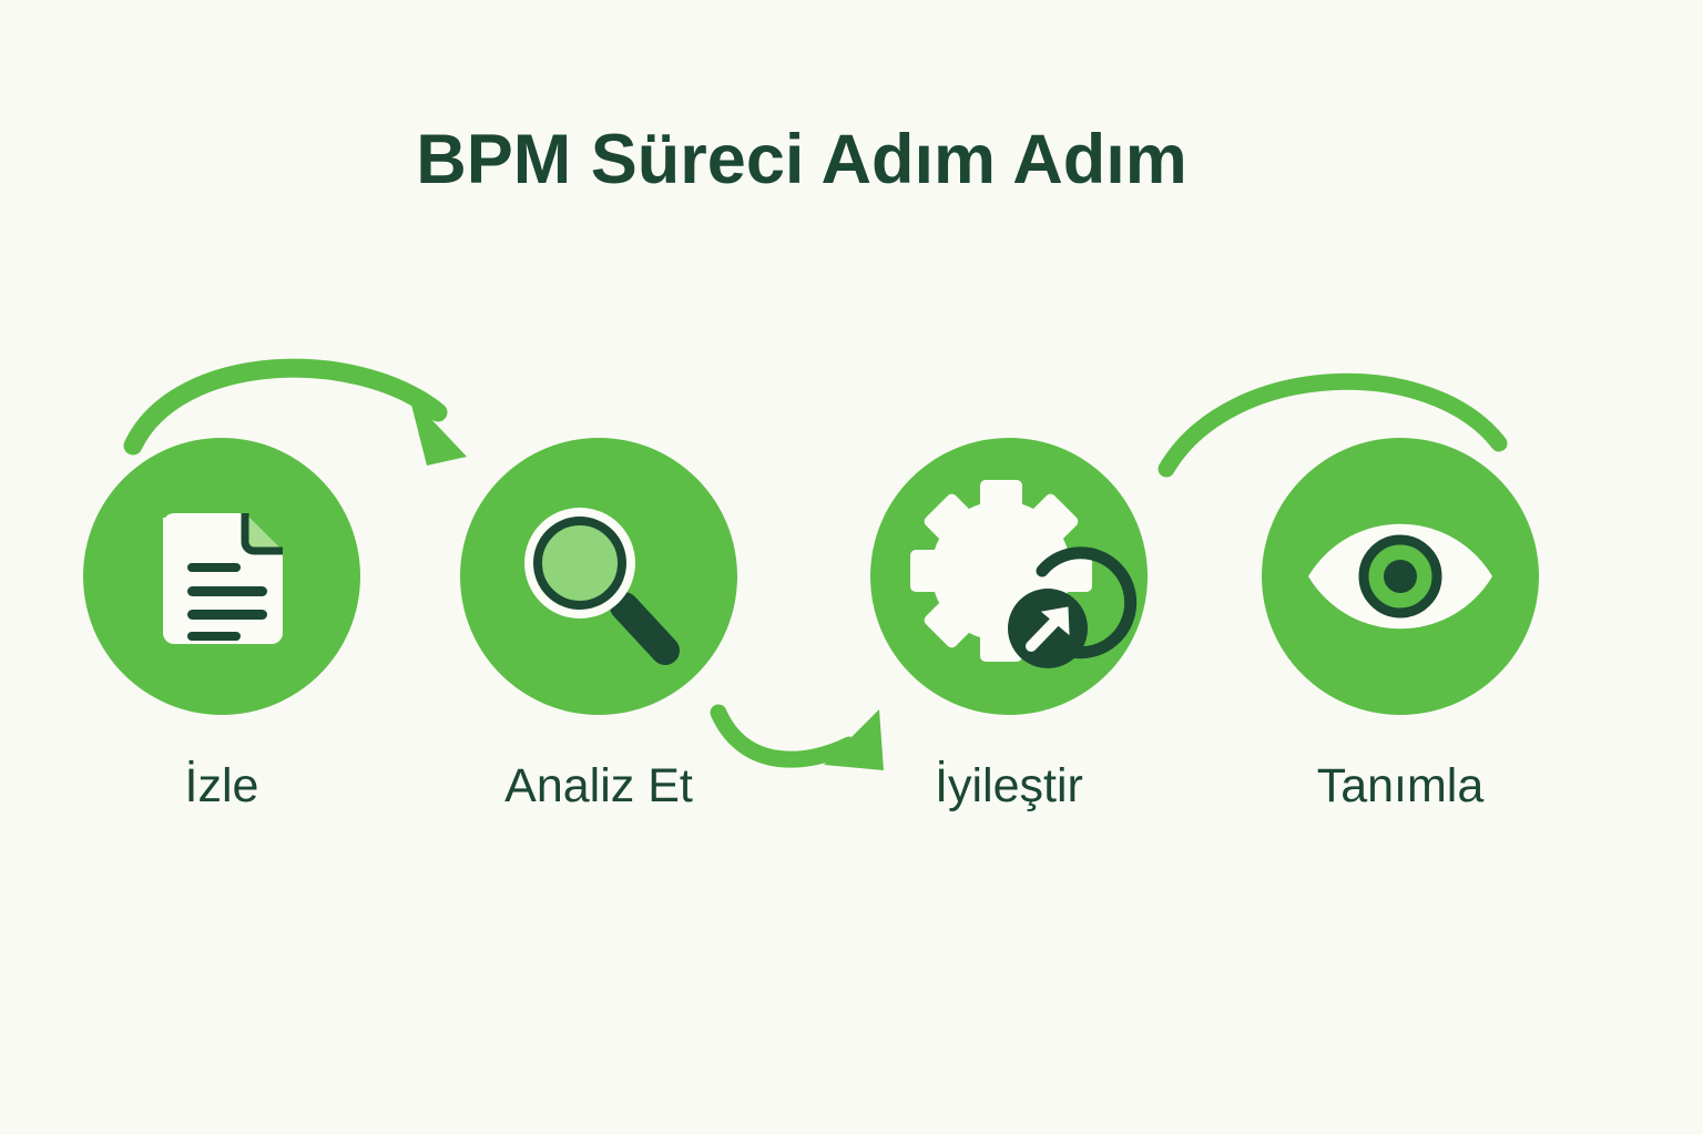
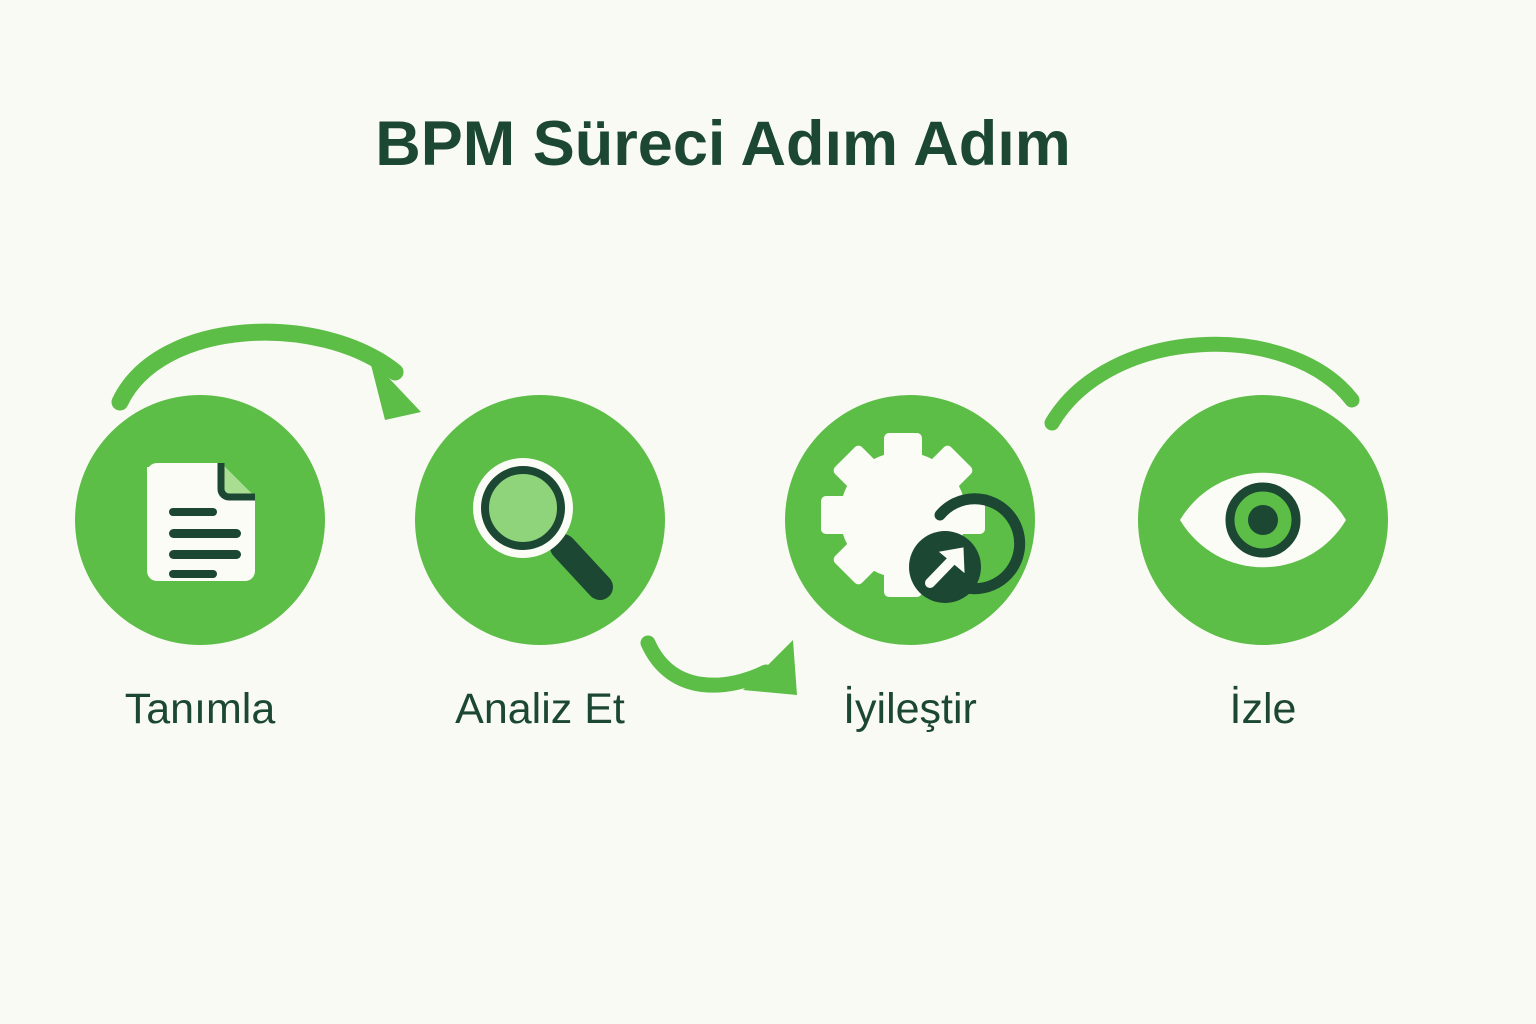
  BPM Süreci Adım Adım
- İzle
+ Tanımla
  Analiz Et
  İyileştir
- Tanımla
+ İzle
